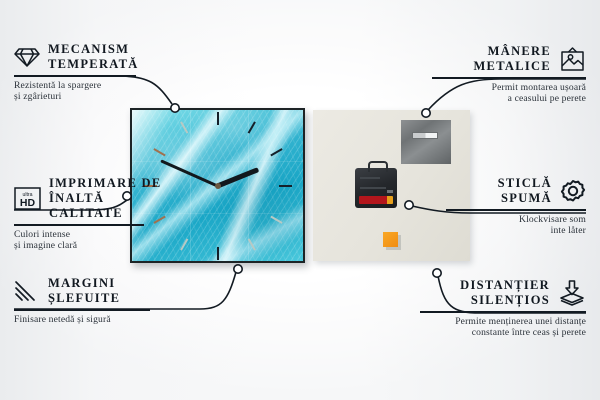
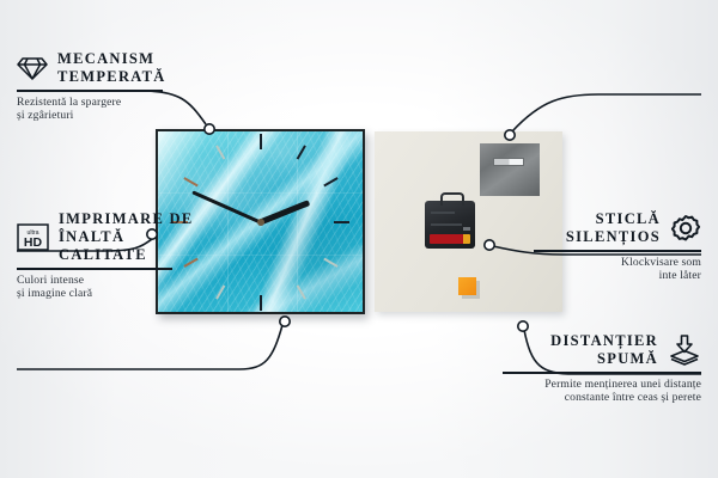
  MECANISM
  TEMPERATĂ
  Rezistentă la spargere
  și zgârieturi
  HD
  IMPRIMARE DE
  ÎNALTĂ CALITATE
  Culori intense
  și imagine clară
- MARGINI
- ȘLEFUITE
- Finisare netedă și sigură
- MÂNERE
- METALICE
- Permit montarea ușoară
- a ceasului pe perete
  STICLĂ
- SPUMĂ
+ SILENȚIOS
  Klockvisare som
  inte låter
  DISTANȚIER
- SILENȚIOS
+ SPUMĂ
  Permite menținerea unei distanțe
  constante între ceas și perete
